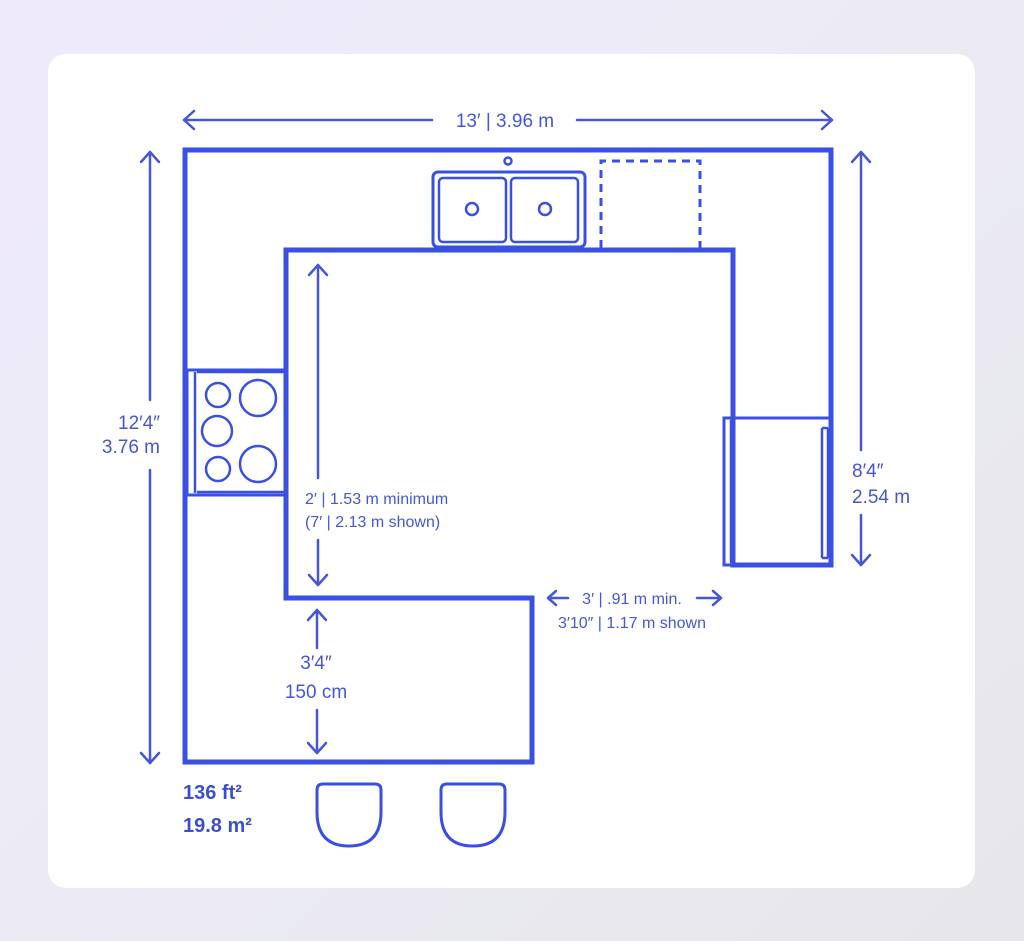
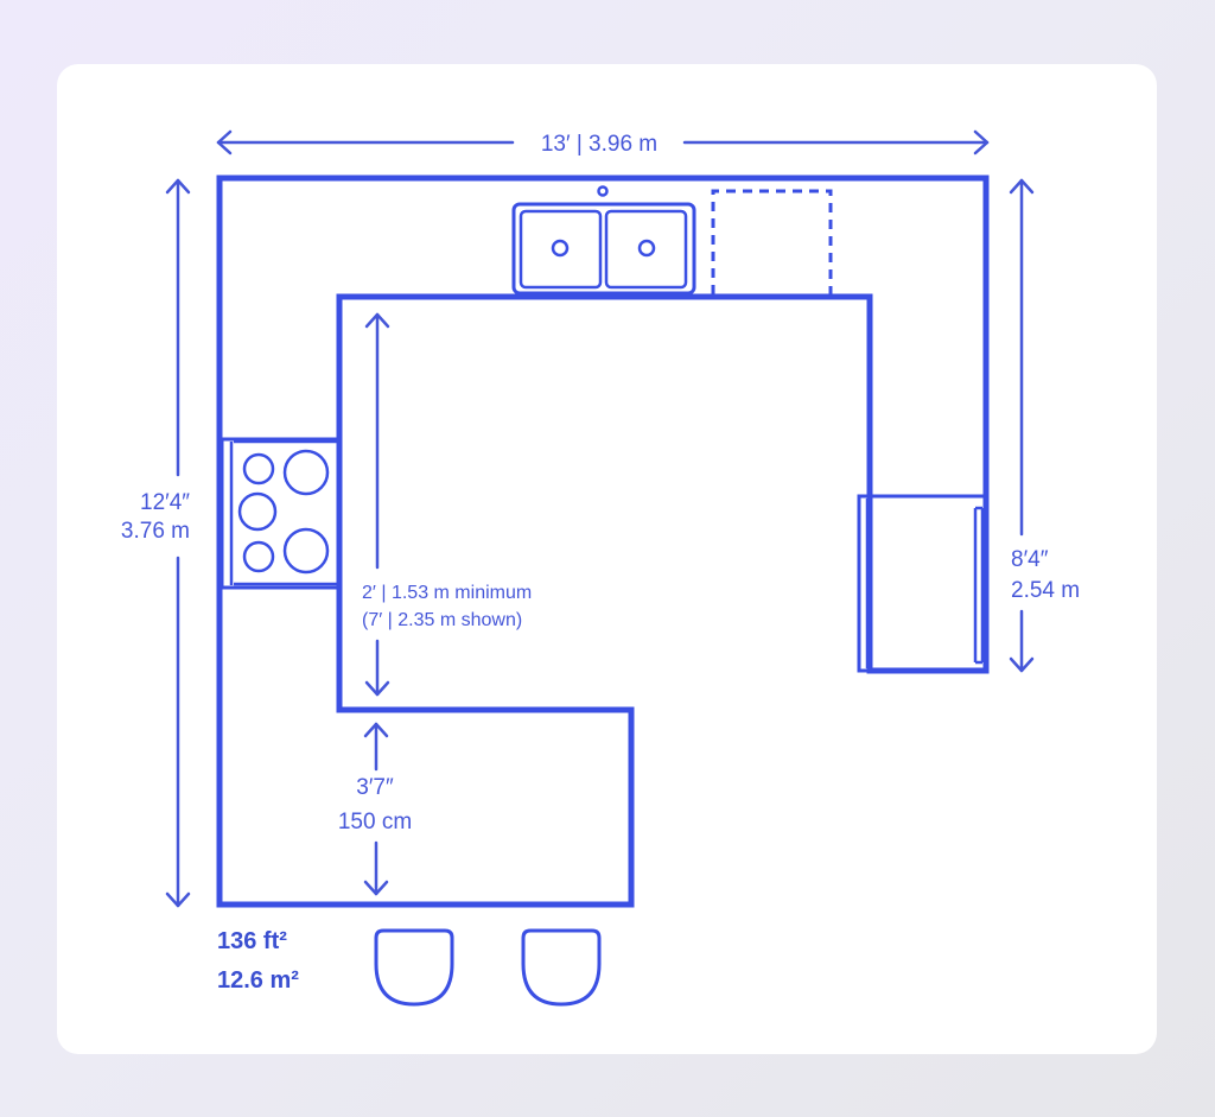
  13′ | 3.96 m
  12′4″
  3.76 m
  8′4″
  2.54 m
  2′ | 1.53 m minimum
- (7′ | 2.13 m shown)
+ (7′ | 2.35 m shown)
- 3′ | .91 m min.
- 3′10″ | 1.17 m shown
- 3′4″
+ 3′7″
  150 cm
  136 ft²
- 19.8 m²
+ 12.6 m²
